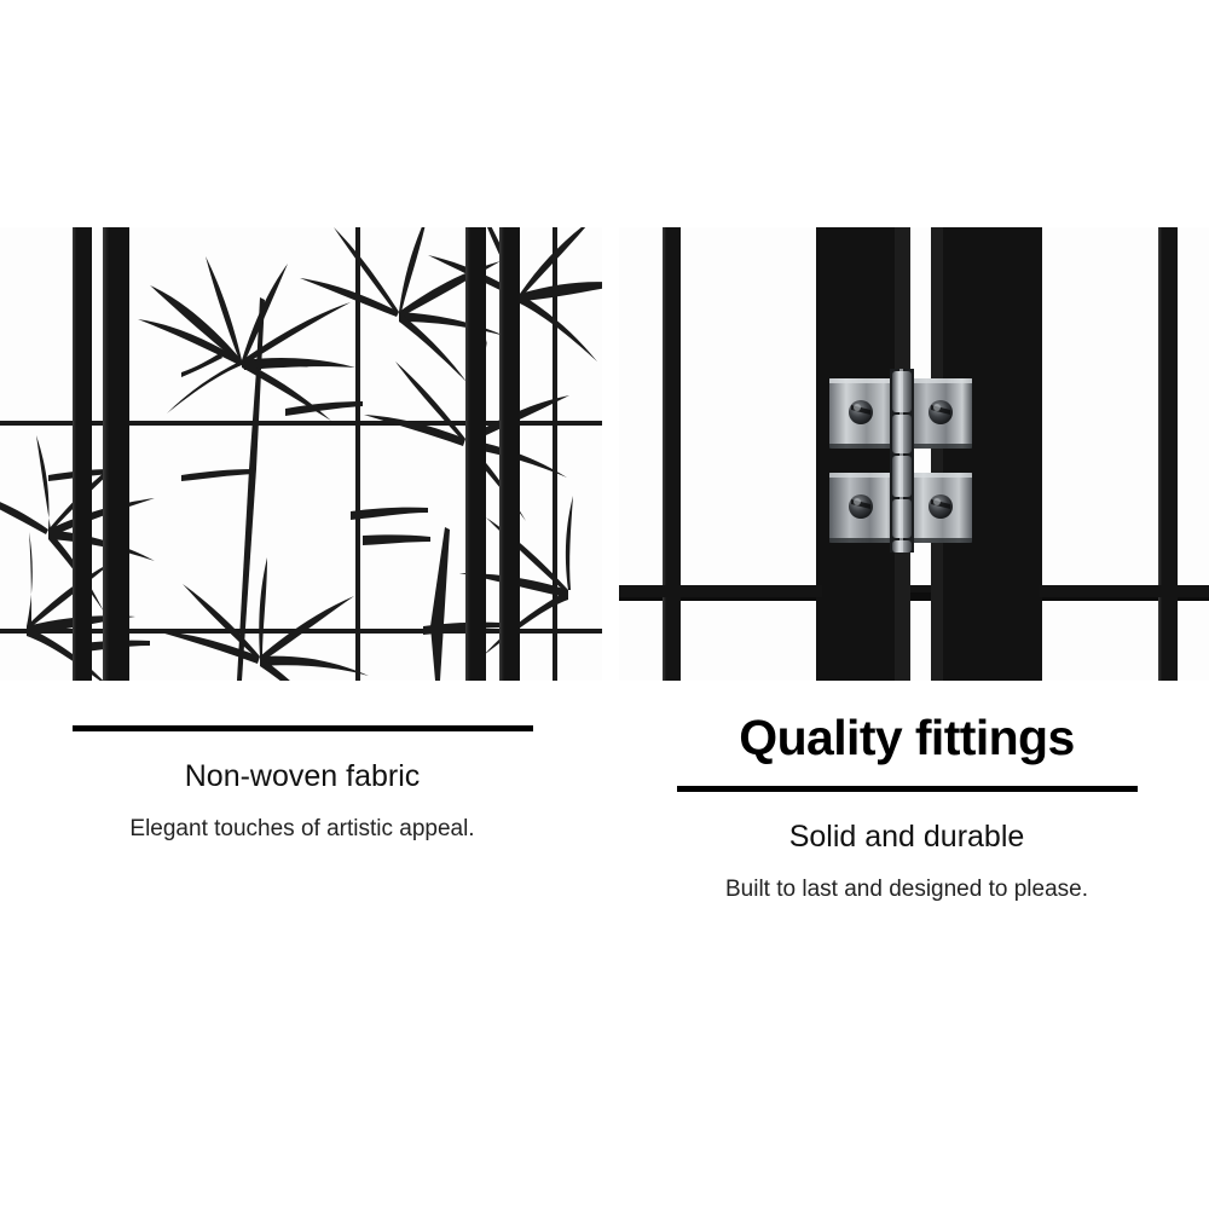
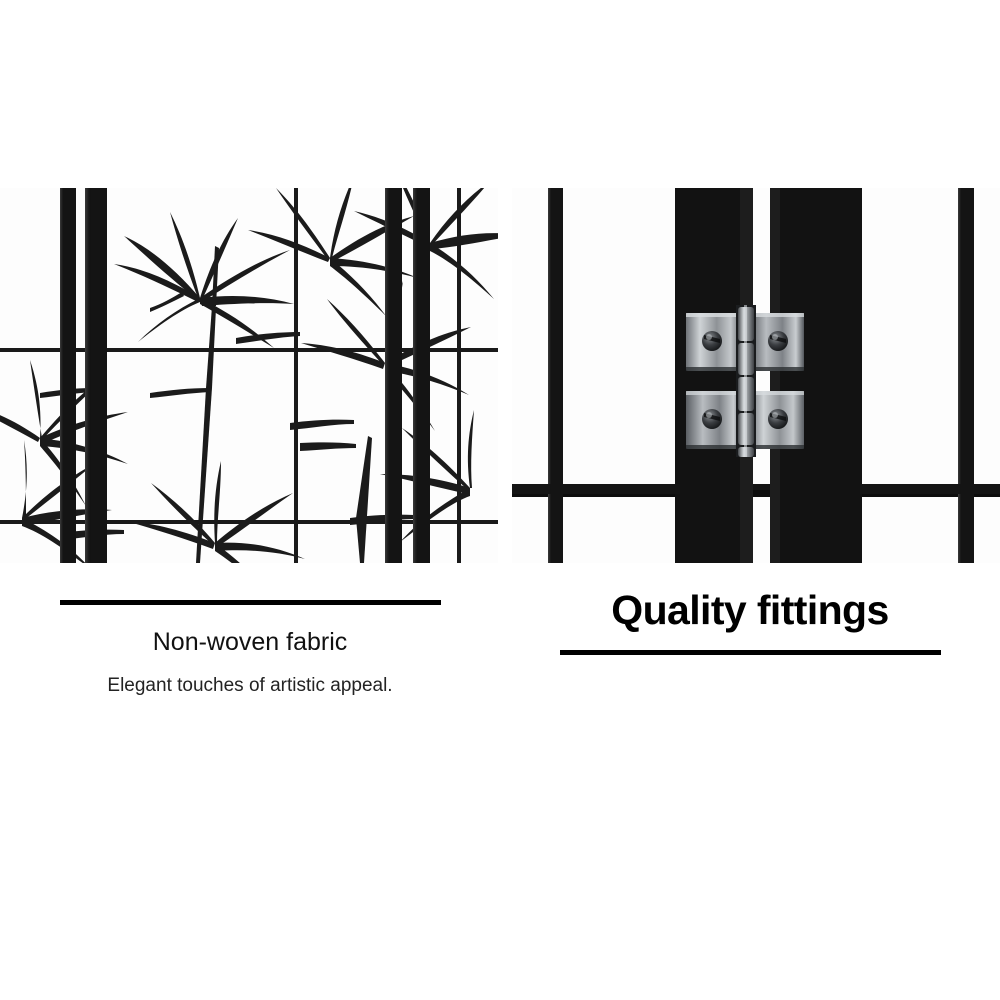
  Non-woven fabric
  Elegant touches of artistic appeal.
  Quality fittings
- Solid and durable
- Built to last and designed to please.
